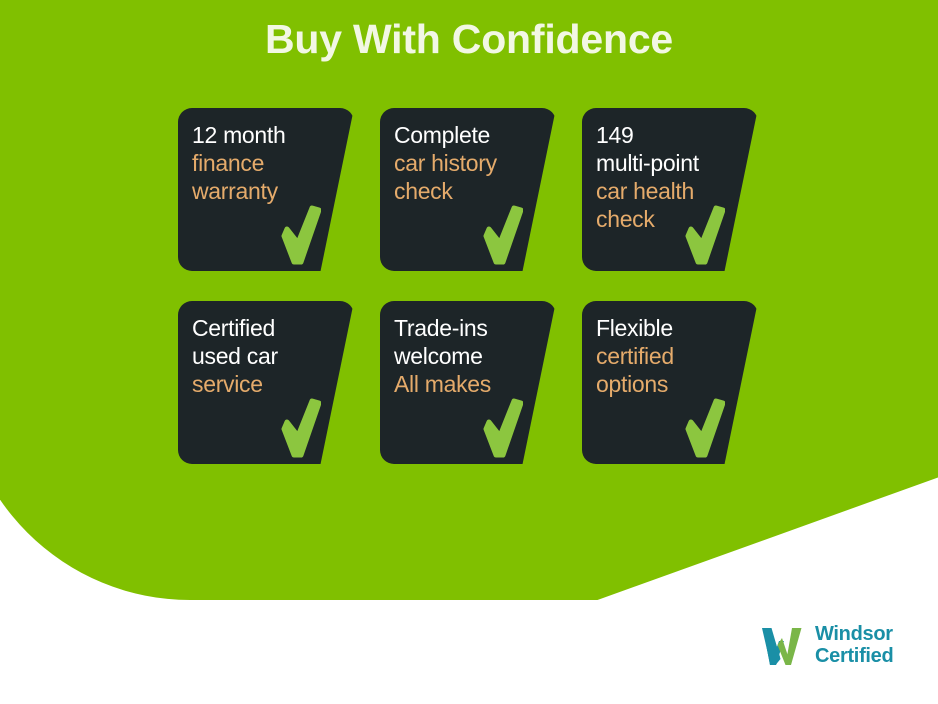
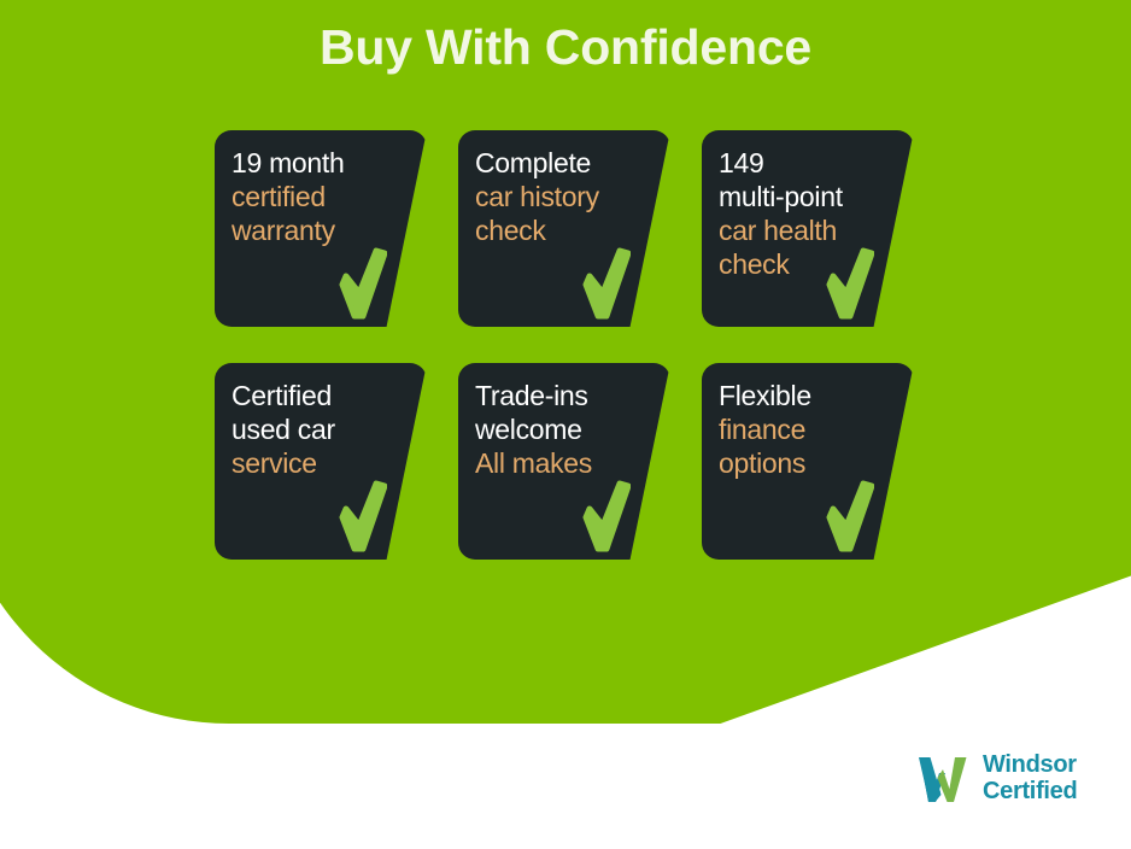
  Buy With Confidence
- 12 month
+ 19 month
- finance
+ certified
  warranty
  Complete
  car history
  check
  149
  multi-point
  car health
  check
  Certified
  used car
  service
  Trade-ins
  welcome
  All makes
  Flexible
- certified
+ finance
  options
  Windsor
  Certified
